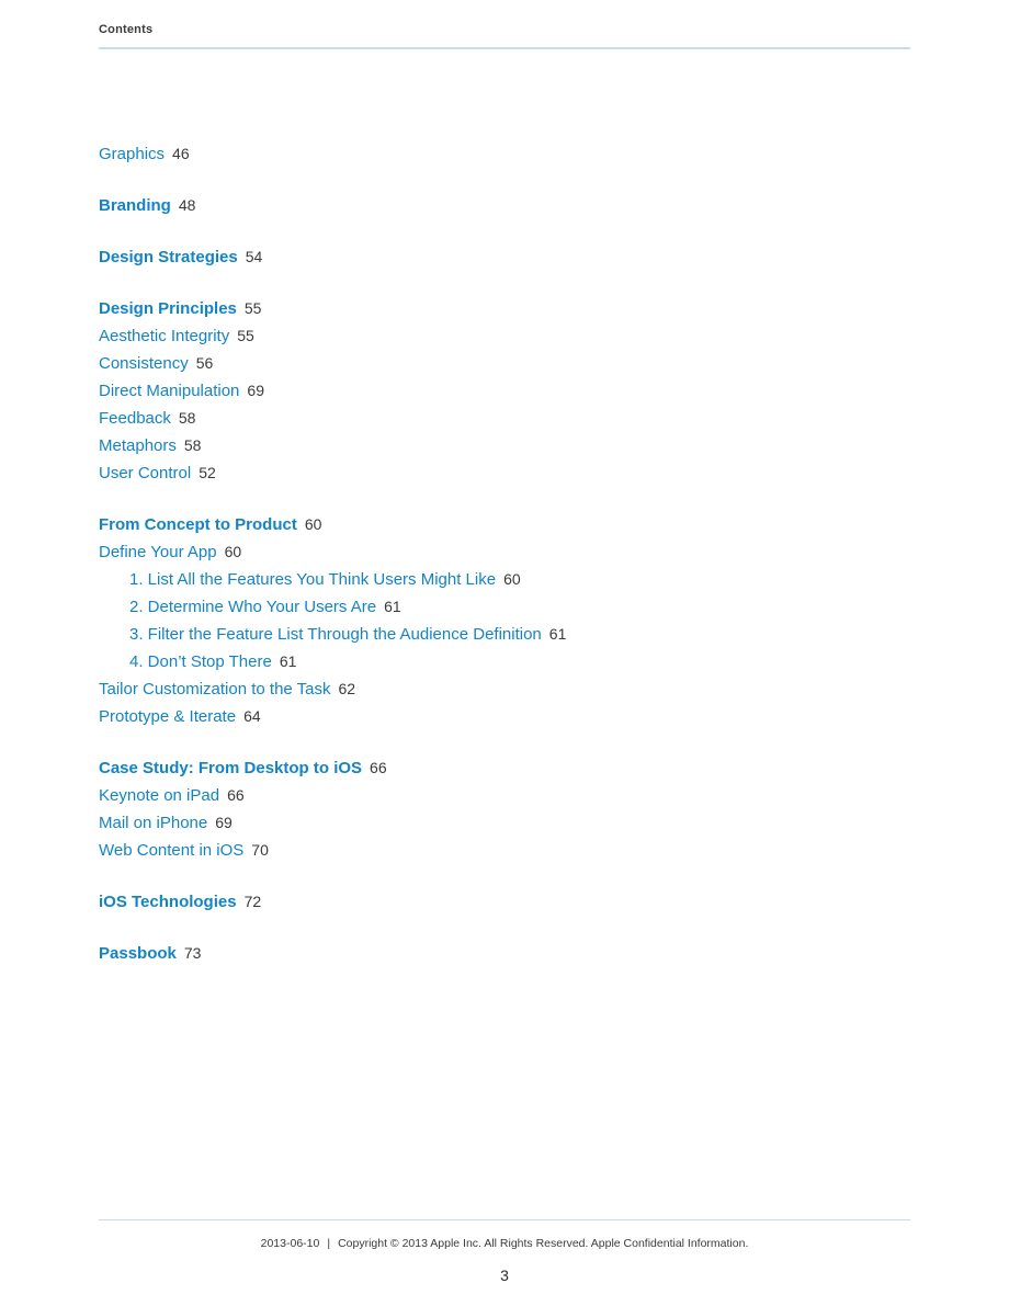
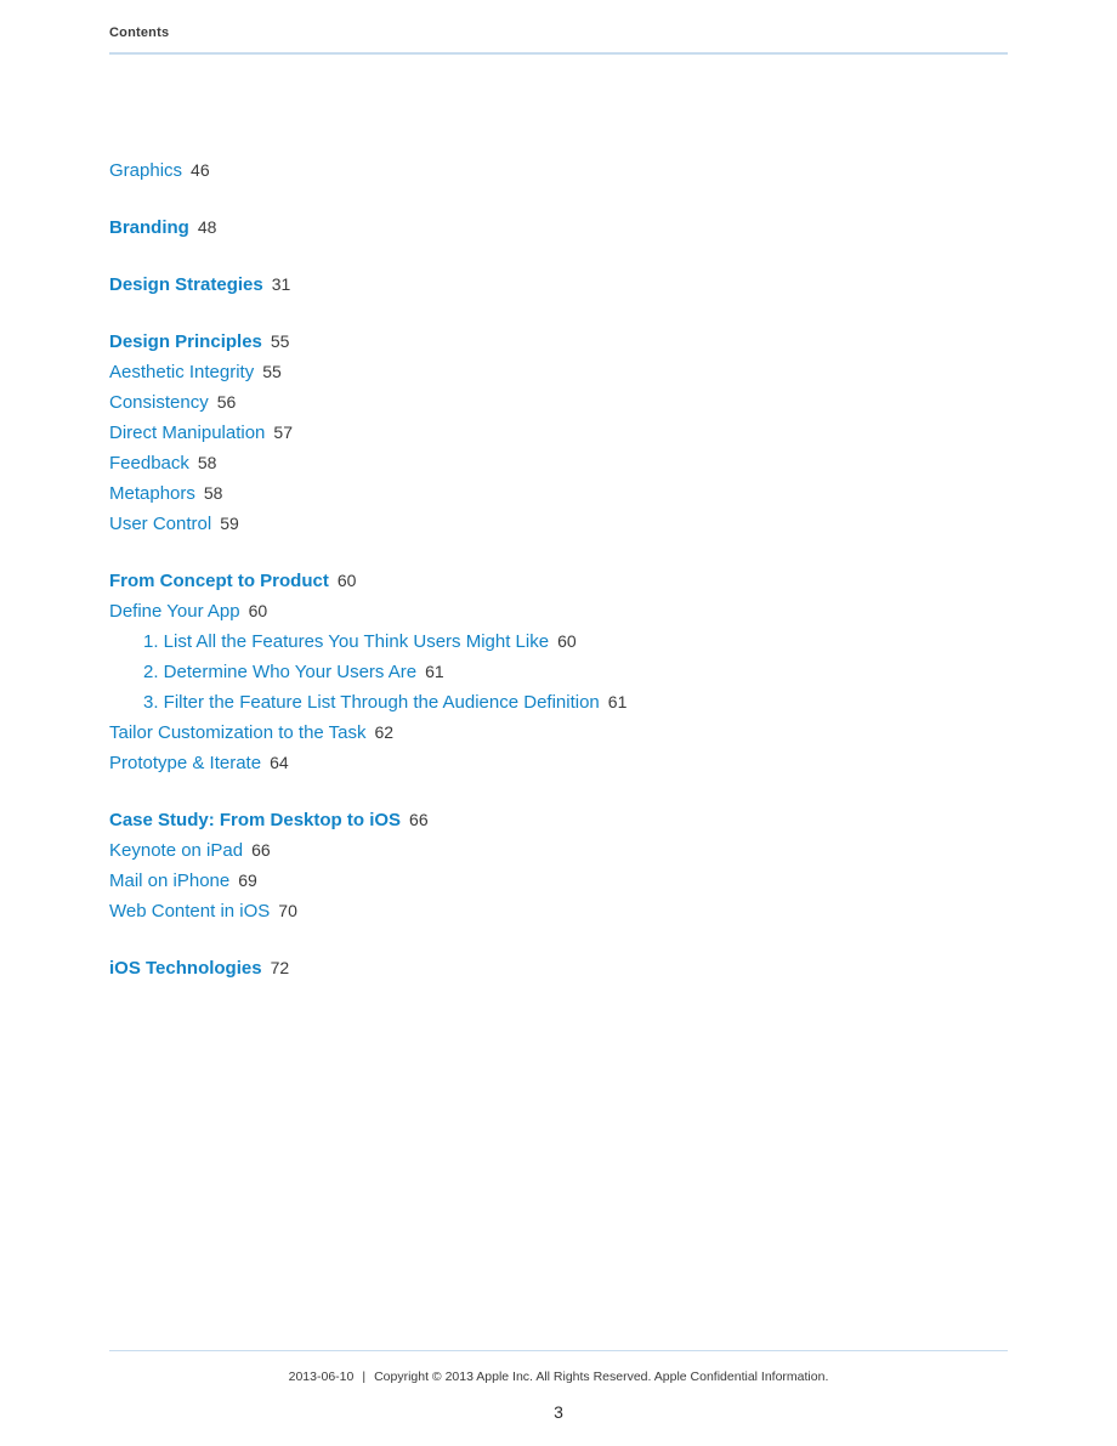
  Contents
  Graphics 46
  Branding 48
- Design Strategies 54
+ Design Strategies 31
  Design Principles 55
  Aesthetic Integrity 55
  Consistency 56
- Direct Manipulation 69
+ Direct Manipulation 57
  Feedback 58
  Metaphors 58
- User Control 52
+ User Control 59
  From Concept to Product 60
  Define Your App 60
  1. List All the Features You Think Users Might Like 60
  2. Determine Who Your Users Are 61
  3. Filter the Feature List Through the Audience Definition 61
- 4. Don’t Stop There 61
  Tailor Customization to the Task 62
  Prototype & Iterate 64
  Case Study: From Desktop to iOS 66
  Keynote on iPad 66
  Mail on iPhone 69
  Web Content in iOS 70
  iOS Technologies 72
- Passbook 73
  2013-06-10 | Copyright © 2013 Apple Inc. All Rights Reserved. Apple Confidential Information.
  3
